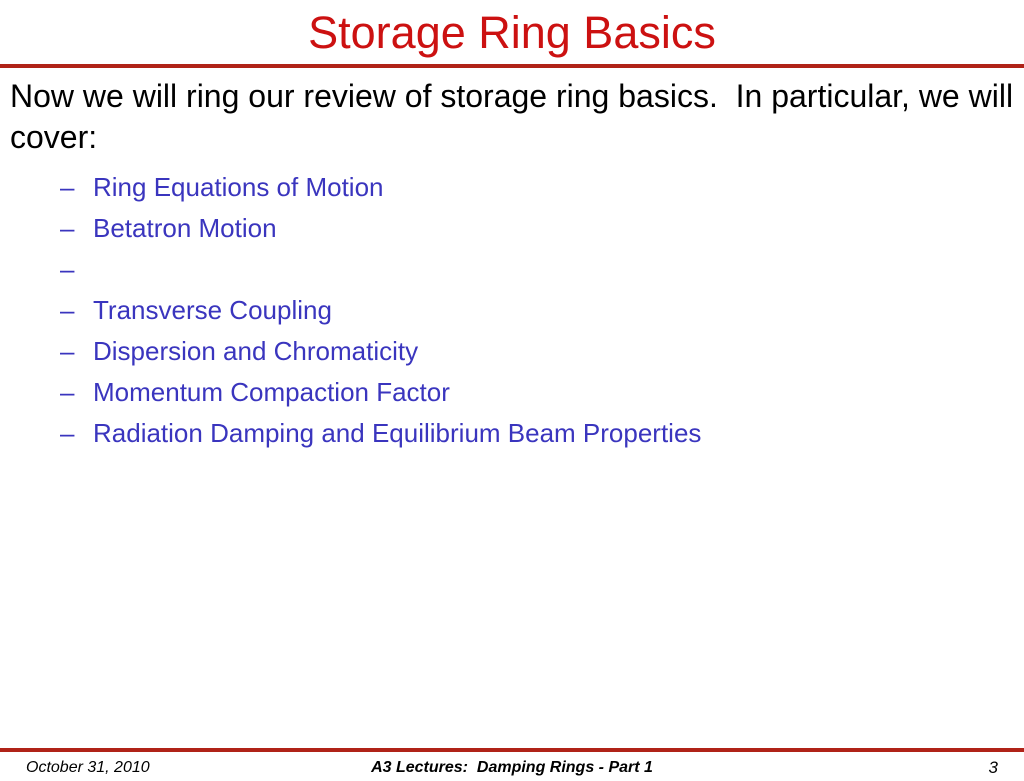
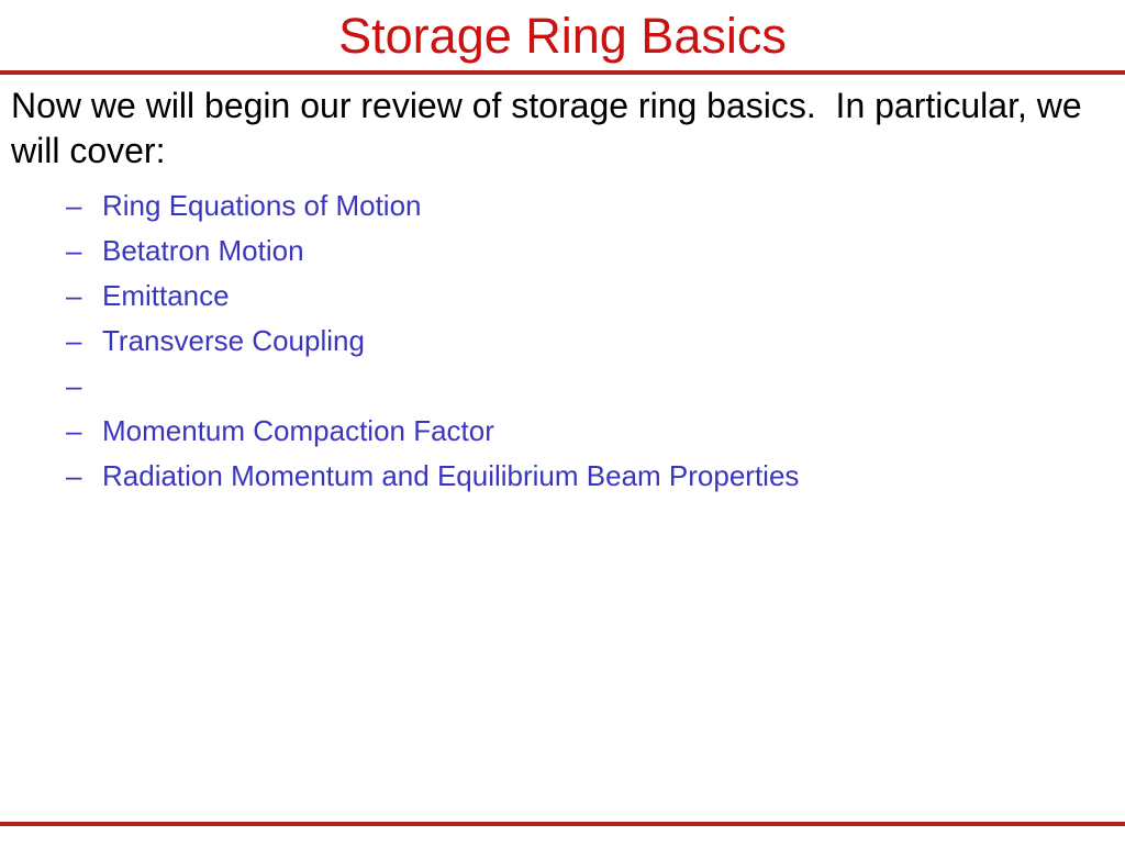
  Storage Ring Basics
- Now we will ring our review of storage ring basics. In particular, we will cover:
+ Now we will begin our review of storage ring basics. In particular, we will cover:
  –
  Ring Equations of Motion
  –
  Betatron Motion
  –
+ Emittance
  –
  Transverse Coupling
  –
- Dispersion and Chromaticity
  –
  Momentum Compaction Factor
  –
- Radiation Damping and Equilibrium Beam Properties
+ Radiation Momentum and Equilibrium Beam Properties
- October 31, 2010
- A3 Lectures: Damping Rings - Part 1
- 3
